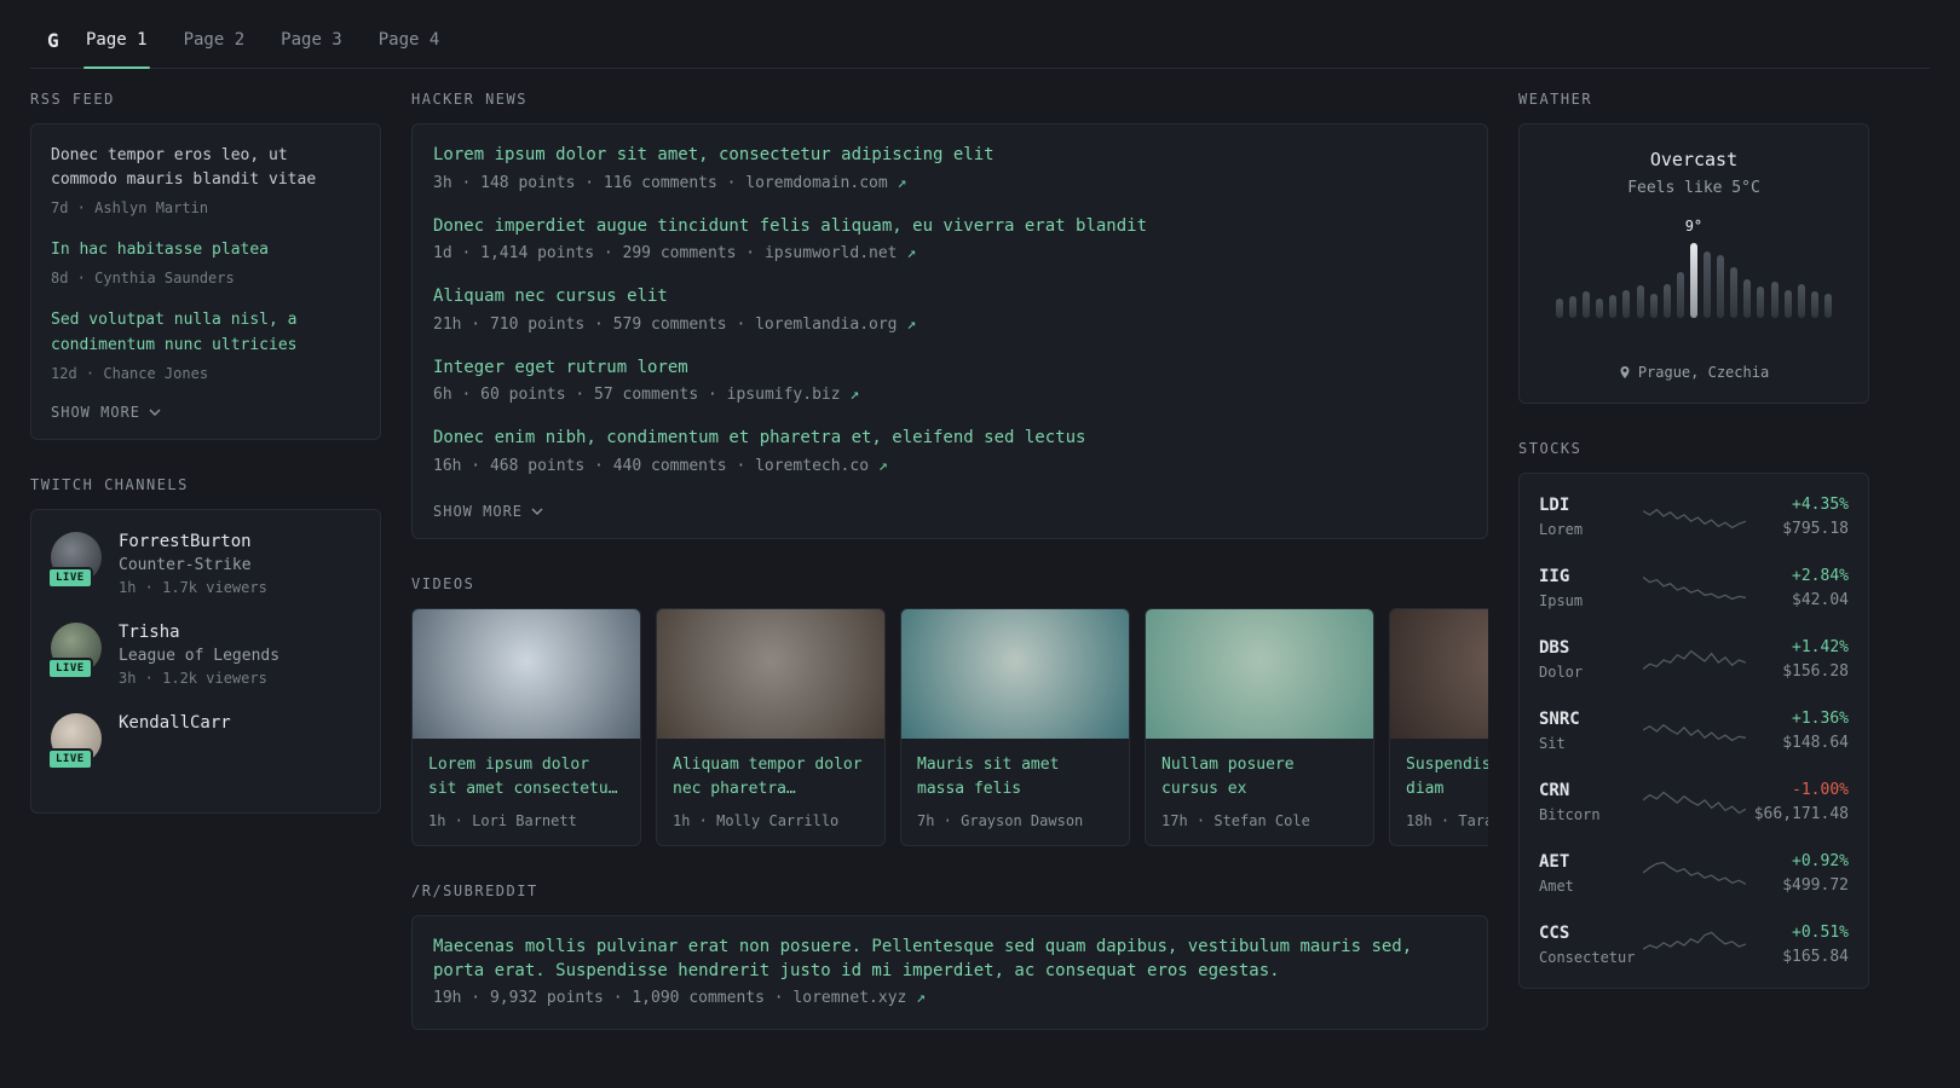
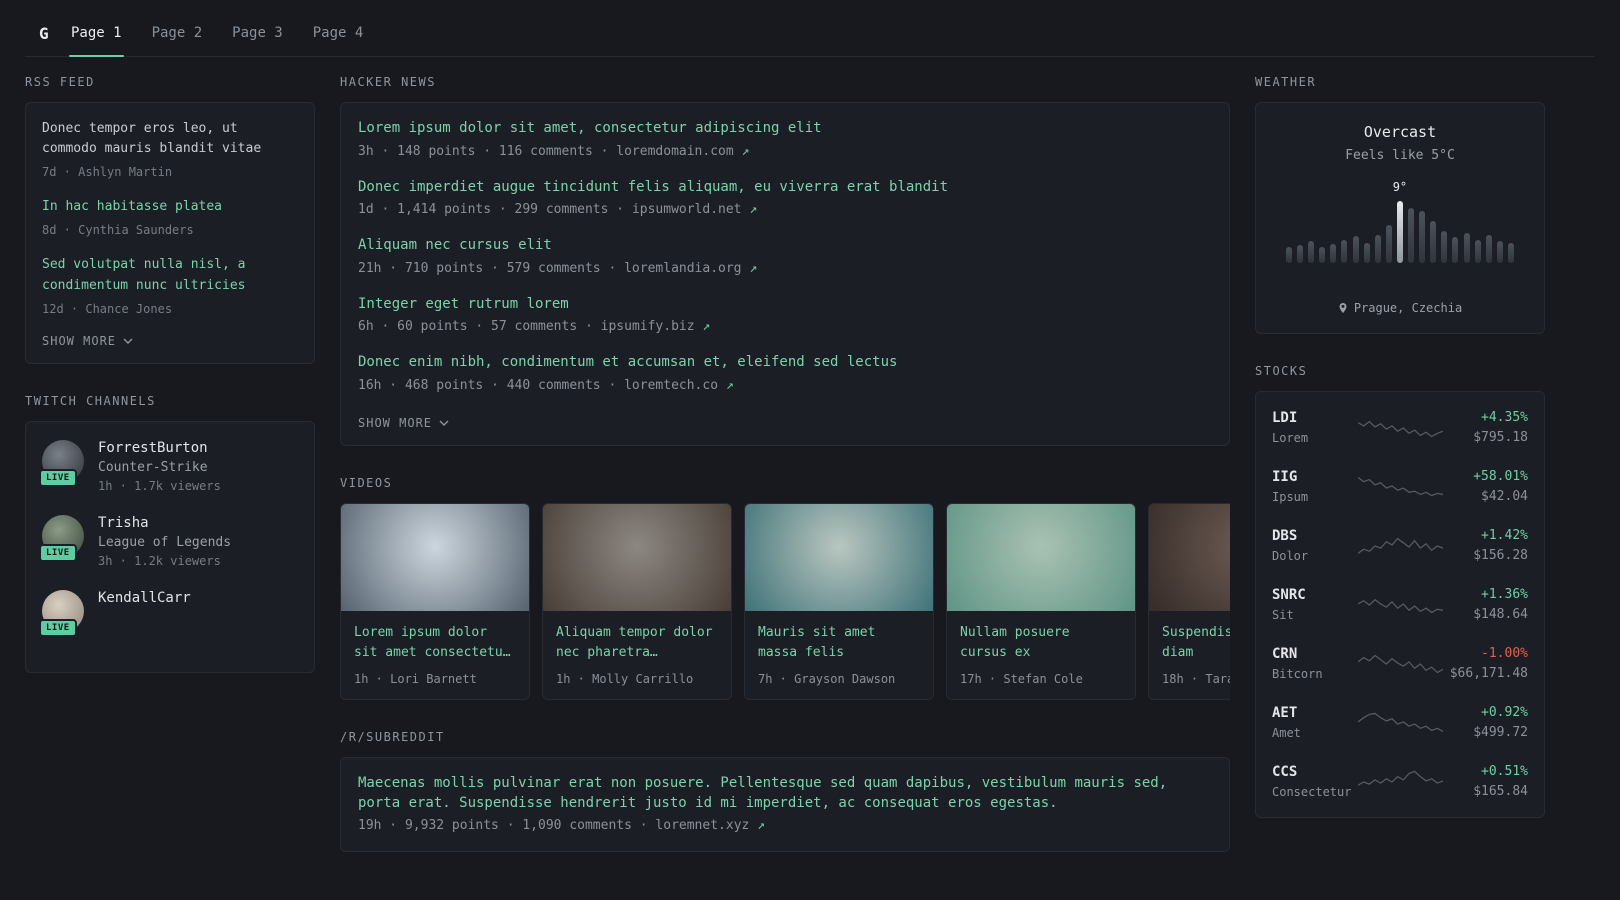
  G
  Page 1
  Page 2
  Page 3
  Page 4
  RSS FEED
  Donec tempor eros leo, ut
  commodo mauris blandit vitae
  7d · Ashlyn Martin
  In hac habitasse platea
  8d · Cynthia Saunders
  Sed volutpat nulla nisl, a
  condimentum nunc ultricies
  12d · Chance Jones
  SHOW MORE
  TWITCH CHANNELS
  LIVE
  ForrestBurton
  Counter-Strike
  1h · 1.7k viewers
  LIVE
  Trisha
  League of Legends
  3h · 1.2k viewers
  LIVE
  KendallCarr
  HACKER NEWS
  Lorem ipsum dolor sit amet, consectetur adipiscing elit
  3h · 148 points · 116 comments · loremdomain.com ↗
  Donec imperdiet augue tincidunt felis aliquam, eu viverra erat blandit
  1d · 1,414 points · 299 comments · ipsumworld.net ↗
  Aliquam nec cursus elit
  21h · 710 points · 579 comments · loremlandia.org ↗
  Integer eget rutrum lorem
  6h · 60 points · 57 comments · ipsumify.biz ↗
- Donec enim nibh, condimentum et pharetra et, eleifend sed lectus
+ Donec enim nibh, condimentum et accumsan et, eleifend sed lectus
  16h · 468 points · 440 comments · loremtech.co ↗
  SHOW MORE
  VIDEOS
  Lorem ipsum dolor
  sit amet consectetu…
  1h · Lori Barnett
  Aliquam tempor dolor
  nec pharetra…
  1h · Molly Carrillo
  Mauris sit amet
  massa felis
  7h · Grayson Dawson
  Nullam posuere
  cursus ex
  17h · Stefan Cole
  Suspendis
  diam
  18h · Tar
  /R/SUBREDDIT
  Maecenas mollis pulvinar erat non posuere. Pellentesque sed quam dapibus, vestibulum mauris sed,
  porta erat. Suspendisse hendrerit justo id mi imperdiet, ac consequat eros egestas.
  19h · 9,932 points · 1,090 comments · loremnet.xyz ↗
  WEATHER
  Overcast
  Feels like 5°C
  9°
  Prague, Czechia
  STOCKS
  LDI
  Lorem
  +4.35%
  $795.18
  IIG
  Ipsum
- +2.84%
+ +58.01%
  $42.04
  DBS
  Dolor
  +1.42%
  $156.28
  SNRC
  Sit
  +1.36%
  $148.64
  CRN
  Bitcorn
  -1.00%
  $66,171.48
  AET
  Amet
  +0.92%
  $499.72
  CCS
  Consectetur
  +0.51%
  $165.84
